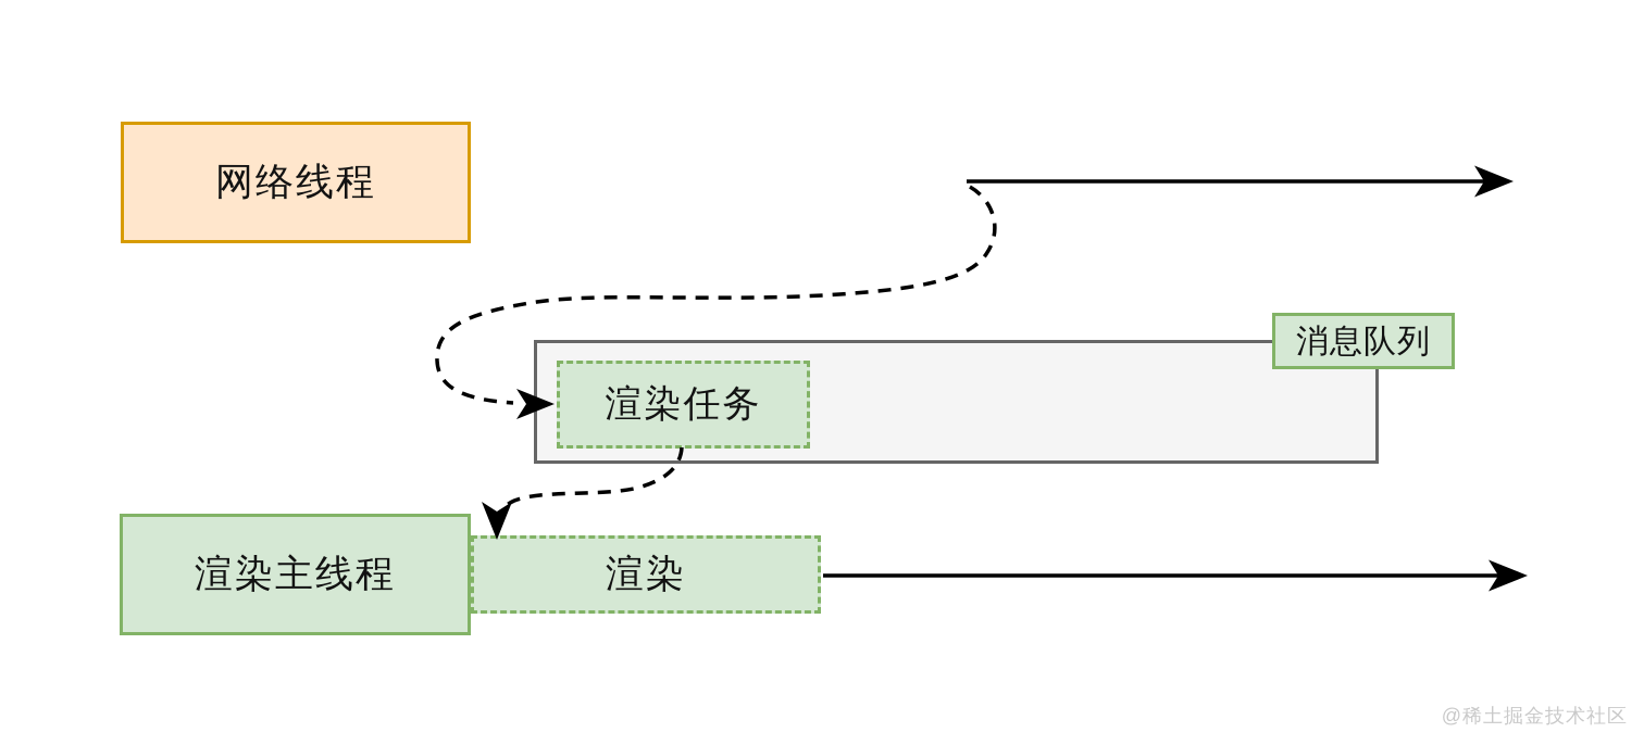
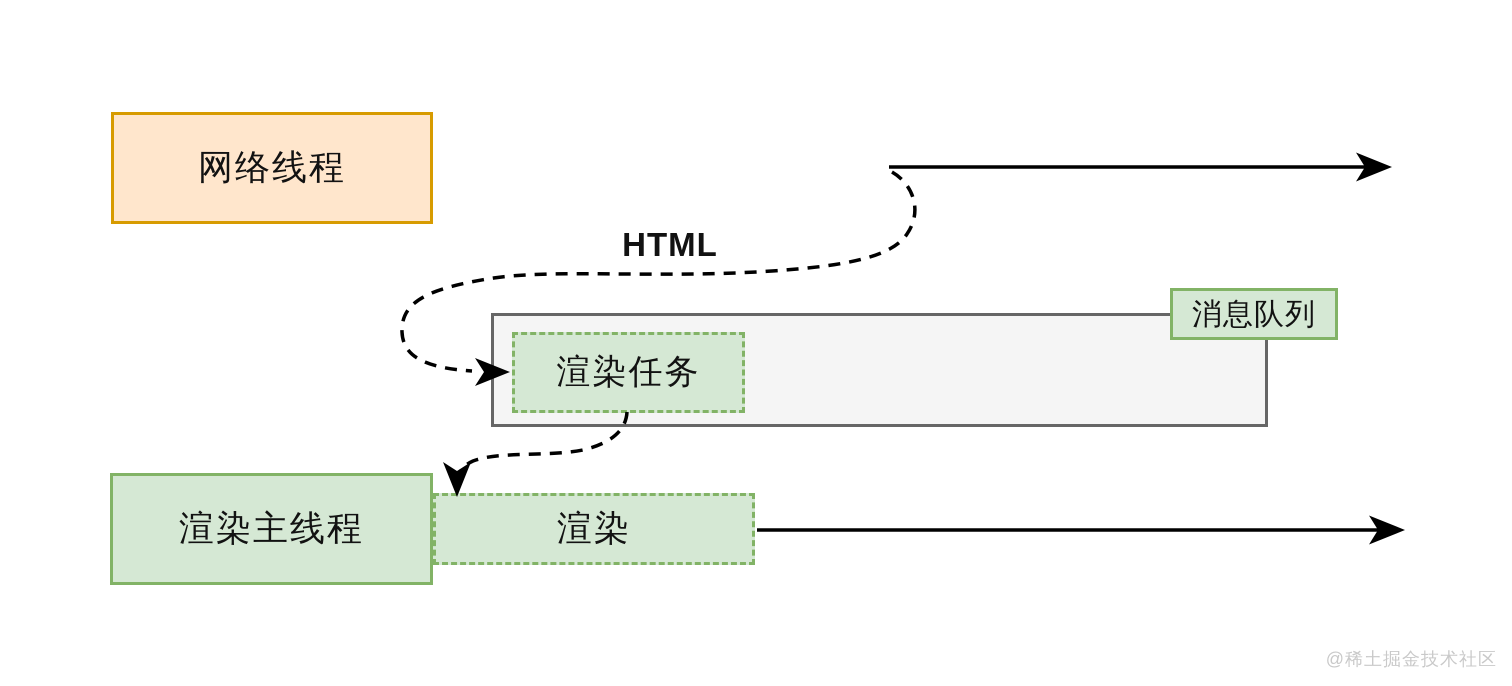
  网络线程
+ HTML
  渲染任务
  消息队列
  渲染主线程
  渲染
  @稀土掘金技术社区
